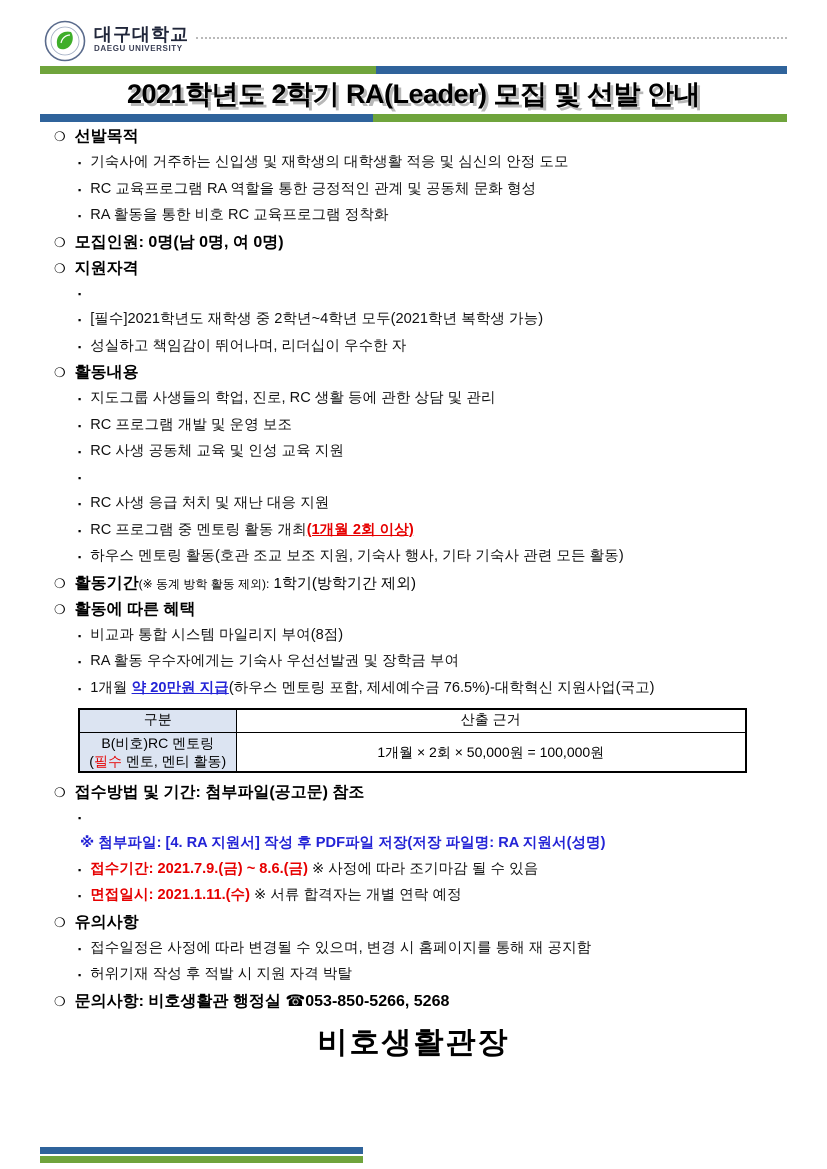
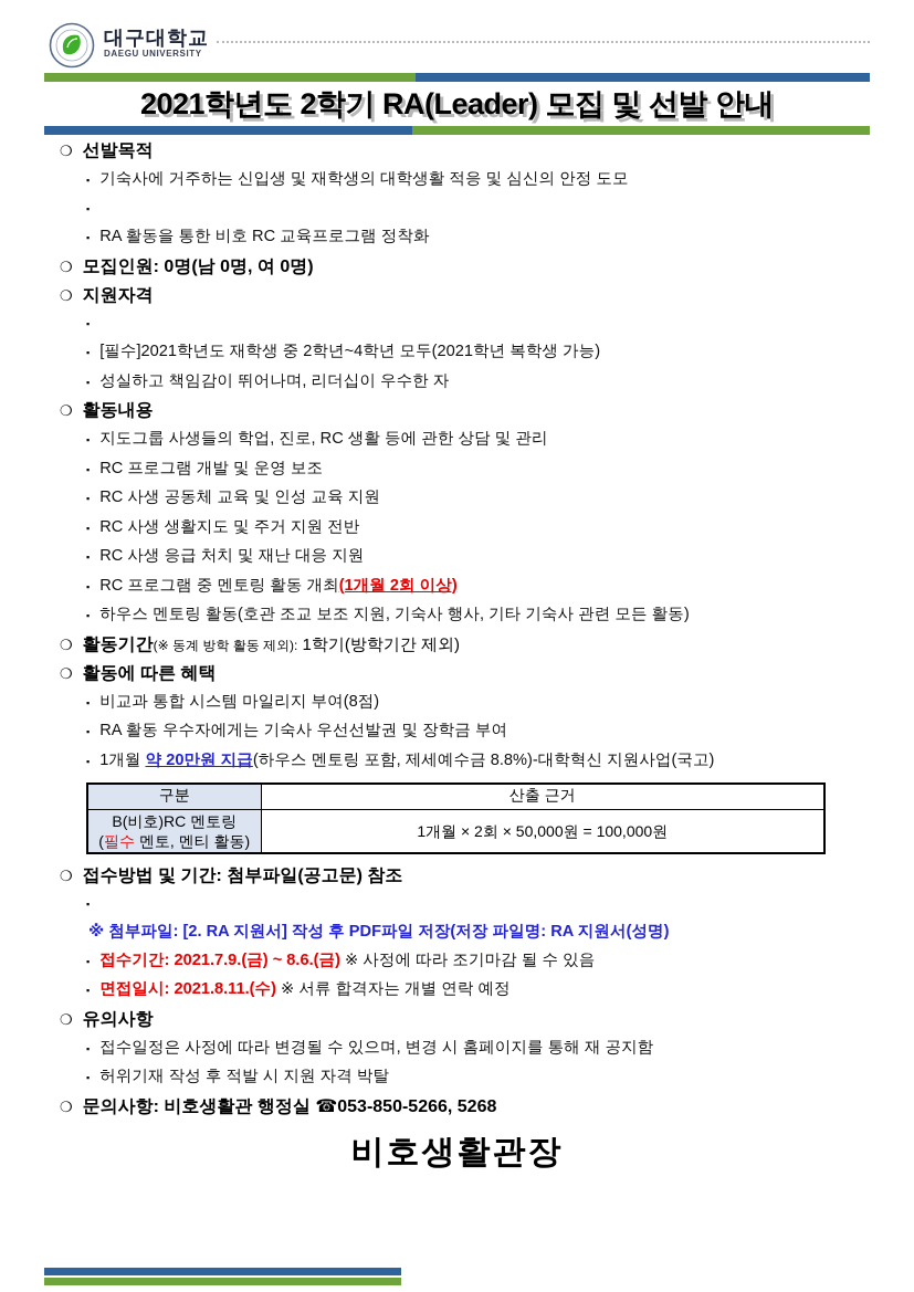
  대구대학교
  DAEGU UNIVERSITY
  2021학년도 2학기 RA(Leader) 모집 및 선발 안내
  ❍
  선발목적
  ▪
  기숙사에 거주하는 신입생 및 재학생의 대학생활 적응 및 심신의 안정 도모
  ▪
- RC 교육프로그램 RA 역할을 통한 긍정적인 관계 및 공동체 문화 형성
  ▪
  RA 활동을 통한 비호 RC 교육프로그램 정착화
  ❍
  모집인원: 0명(남 0명, 여 0명)
  ❍
  지원자격
  ▪
  ▪
  [필수]2021학년도 재학생 중 2학년~4학년 모두(2021학년 복학생 가능)
  ▪
  성실하고 책임감이 뛰어나며, 리더십이 우수한 자
  ❍
  활동내용
  ▪
  지도그룹 사생들의 학업, 진로, RC 생활 등에 관한 상담 및 관리
  ▪
  RC 프로그램 개발 및 운영 보조
  ▪
  RC 사생 공동체 교육 및 인성 교육 지원
  ▪
+ RC 사생 생활지도 및 주거 지원 전반
  ▪
  RC 사생 응급 처치 및 재난 대응 지원
  ▪
  RC 프로그램 중 멘토링 활동 개최(1개월 2회 이상)
  ▪
  하우스 멘토링 활동(호관 조교 보조 지원, 기숙사 행사, 기타 기숙사 관련 모든 활동)
  ❍
  활동기간(※ 동계 방학 활동 제외): 1학기(방학기간 제외)
  ❍
  활동에 따른 혜택
  ▪
  비교과 통합 시스템 마일리지 부여(8점)
  ▪
  RA 활동 우수자에게는 기숙사 우선선발권 및 장학금 부여
  ▪
- 1개월 약 20만원 지급(하우스 멘토링 포함, 제세예수금 76.5%)-대학혁신 지원사업(국고)
+ 1개월 약 20만원 지급(하우스 멘토링 포함, 제세예수금 8.8%)-대학혁신 지원사업(국고)
  구분	산출 근거
  B(비호)RC 멘토링 (필수 멘토, 멘티 활동)	1개월 × 2회 × 50,000원 = 100,000원
  ❍
  접수방법 및 기간: 첨부파일(공고문) 참조
  ▪
- ※ 첨부파일: [4. RA 지원서] 작성 후 PDF파일 저장(저장 파일명: RA 지원서(성명)
+ ※ 첨부파일: [2. RA 지원서] 작성 후 PDF파일 저장(저장 파일명: RA 지원서(성명)
  ▪
  접수기간: 2021.7.9.(금) ~ 8.6.(금) ※ 사정에 따라 조기마감 될 수 있음
  ▪
- 면접일시: 2021.1.11.(수) ※ 서류 합격자는 개별 연락 예정
+ 면접일시: 2021.8.11.(수) ※ 서류 합격자는 개별 연락 예정
  ❍
  유의사항
  ▪
  접수일정은 사정에 따라 변경될 수 있으며, 변경 시 홈페이지를 통해 재 공지함
  ▪
  허위기재 작성 후 적발 시 지원 자격 박탈
  ❍
  문의사항: 비호생활관 행정실 ☎053-850-5266, 5268
  비호생활관장
